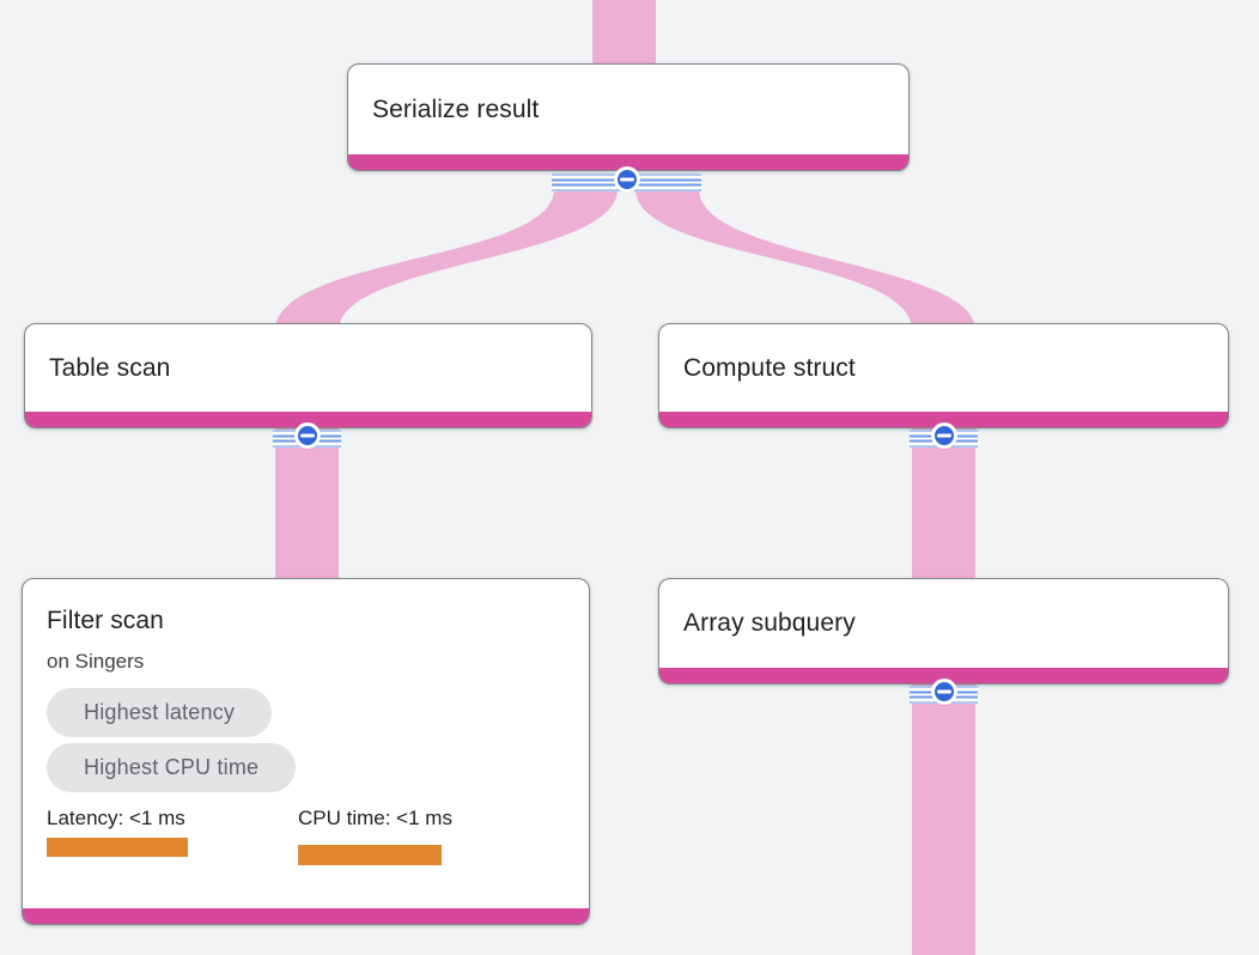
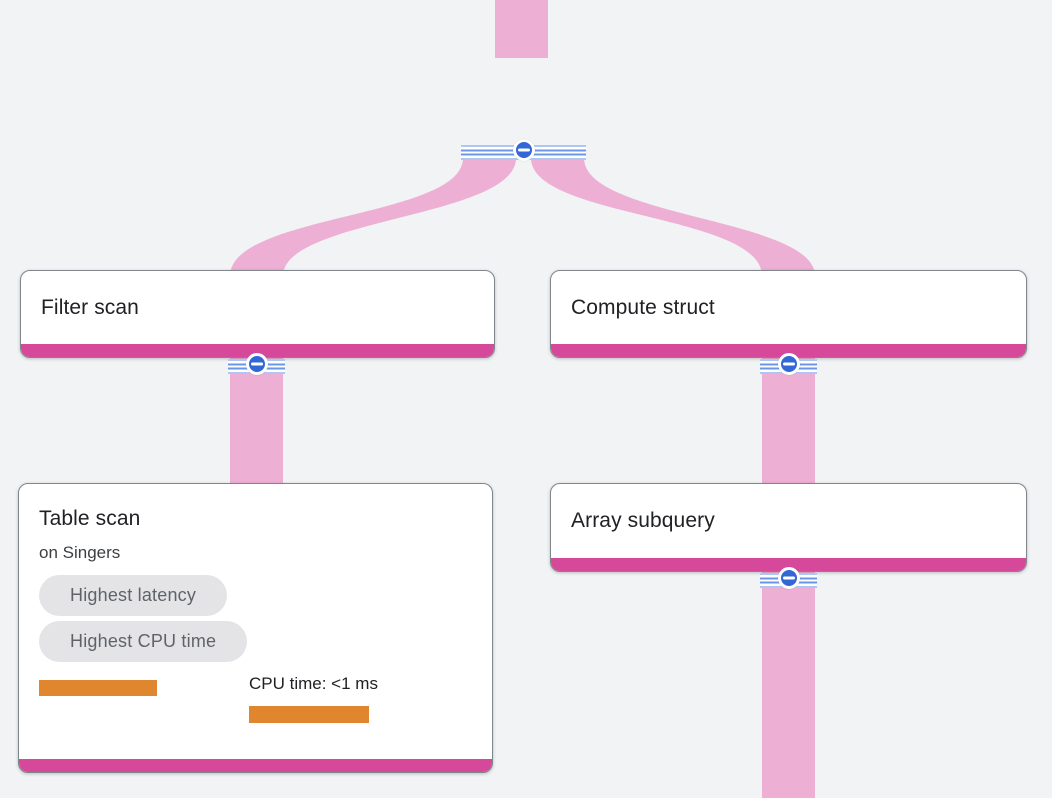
- Serialize result
- Table scan
+ Filter scan
  Compute struct
- Filter scan
+ Table scan
  on Singers
  Highest latency
  Highest CPU time
- Latency: <1 ms
  CPU time: <1 ms
  Array subquery
